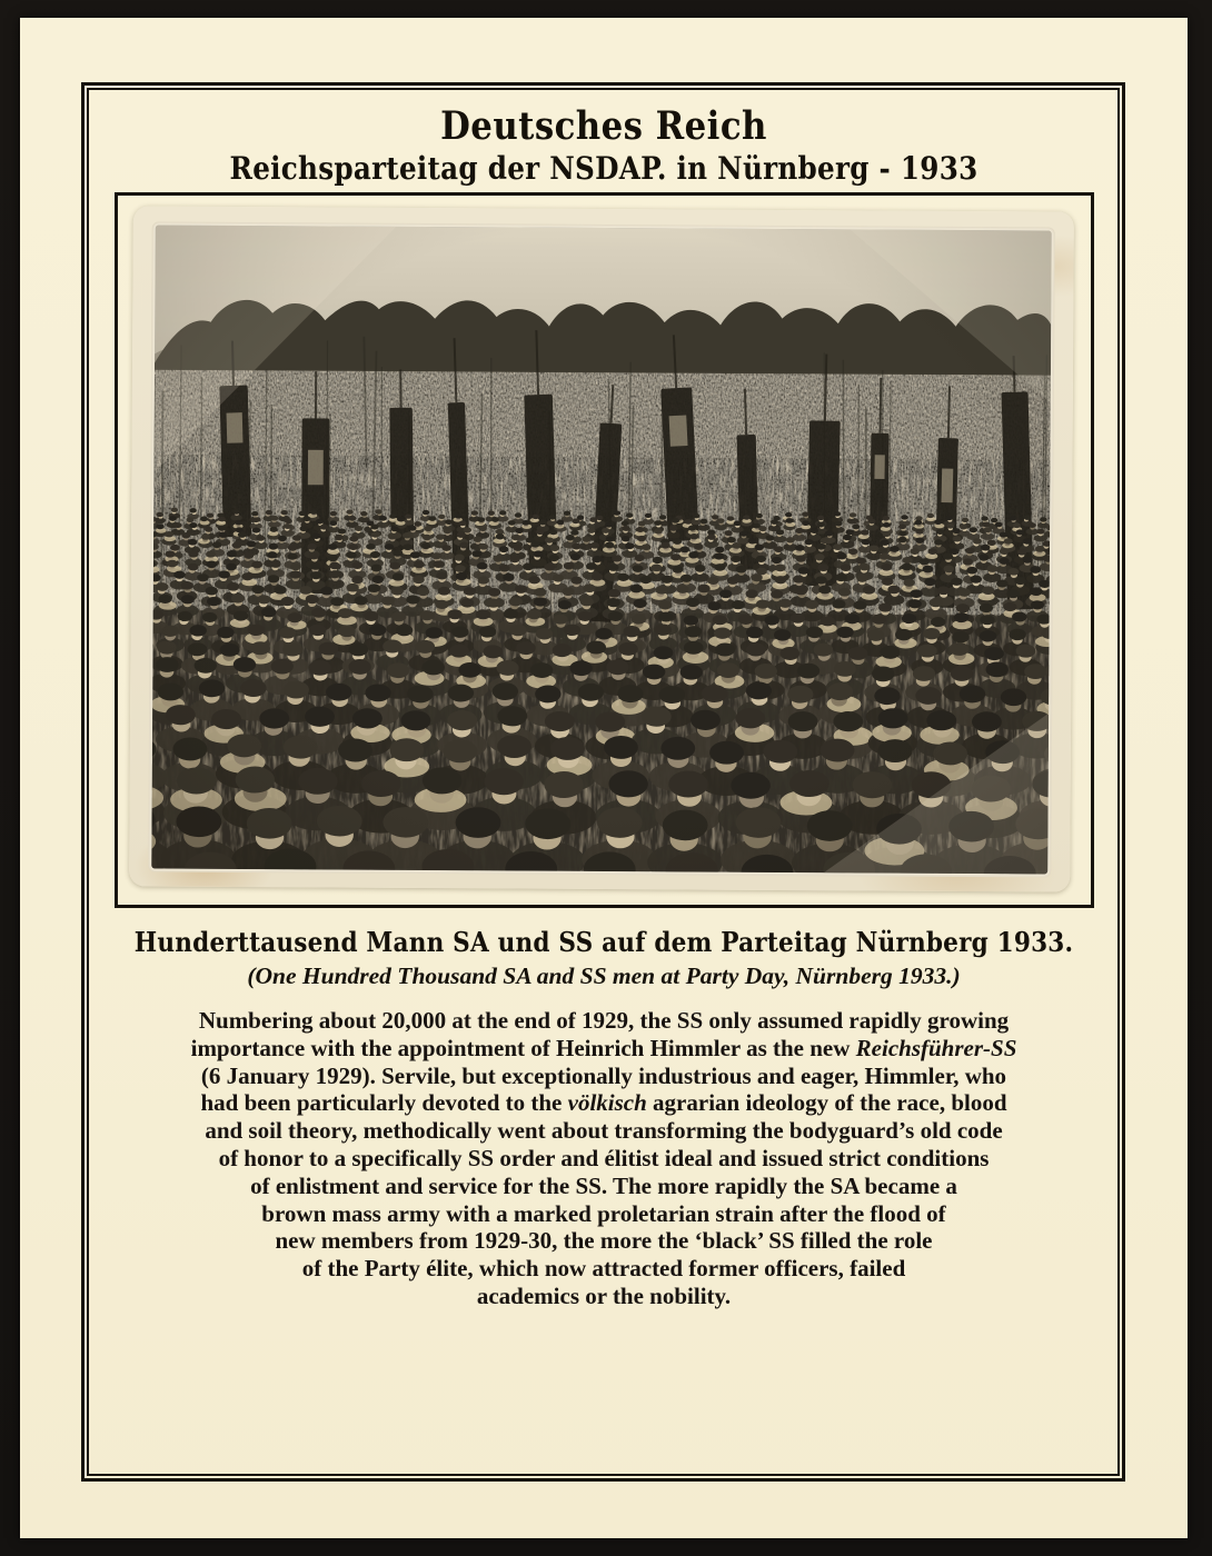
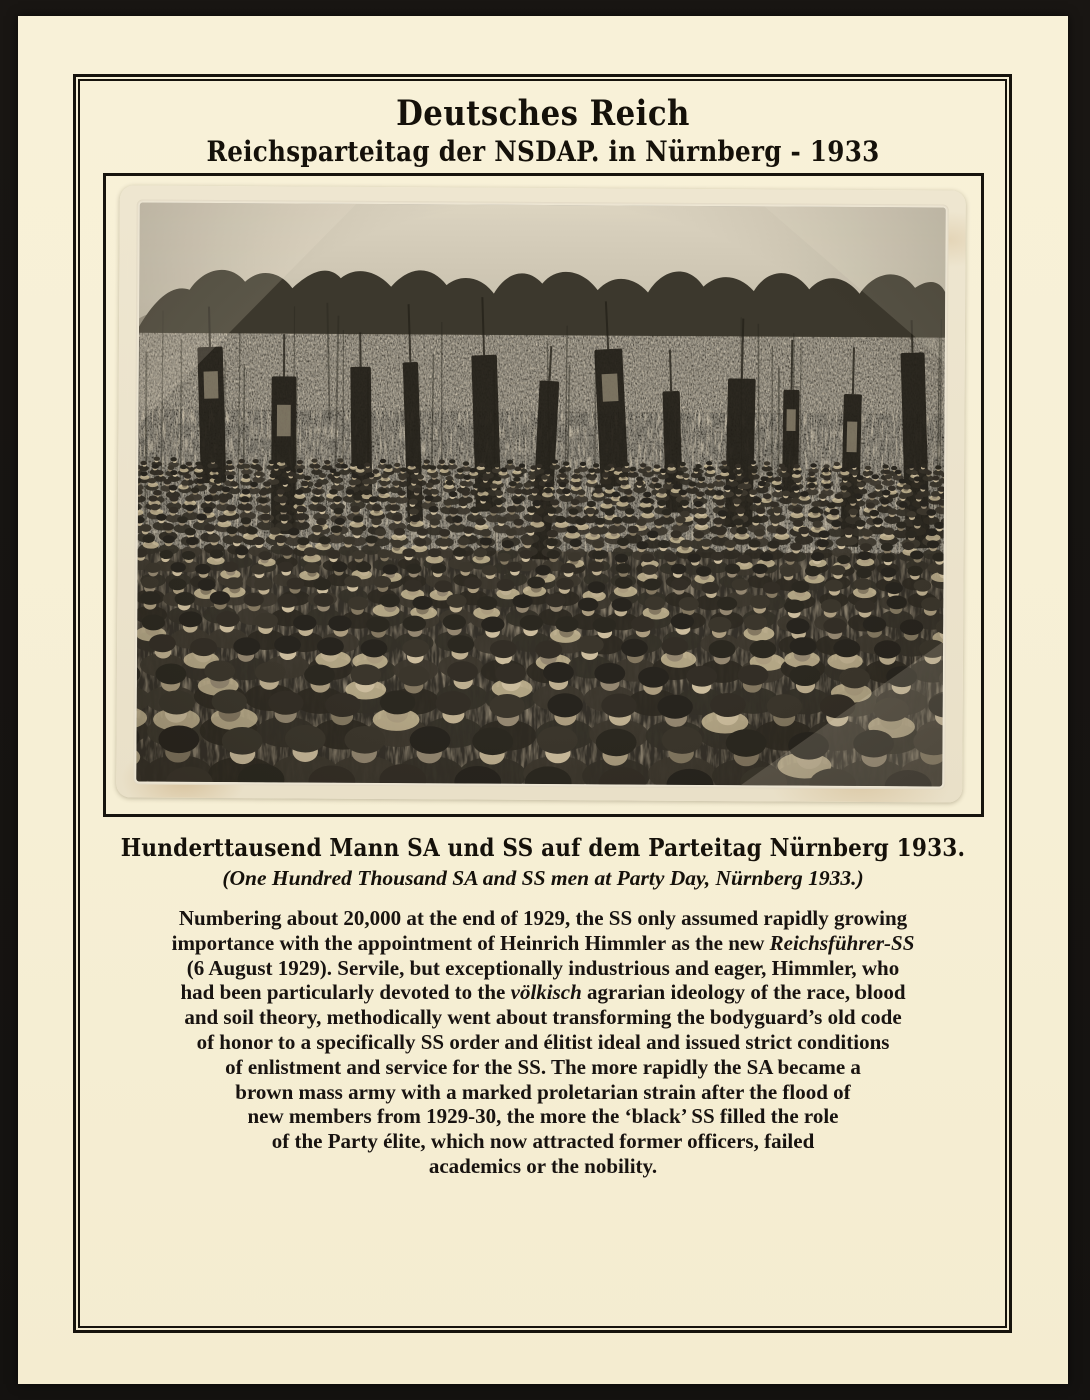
  Deutsches Reich
  Reichsparteitag der NSDAP. in Nürnberg - 1933
  Hunderttausend Mann SA und SS auf dem Parteitag Nürnberg 1933.
  (One Hundred Thousand SA and SS men at Party Day, Nürnberg 1933.)
  Numbering about 20,000 at the end of 1929, the SS only assumed rapidly growing
  importance with the appointment of Heinrich Himmler as the new Reichsführer-SS
- (6 January 1929). Servile, but exceptionally industrious and eager, Himmler, who
+ (6 August 1929). Servile, but exceptionally industrious and eager, Himmler, who
  had been particularly devoted to the völkisch agrarian ideology of the race, blood
  and soil theory, methodically went about transforming the bodyguard’s old code
  of honor to a specifically SS order and élitist ideal and issued strict conditions
  of enlistment and service for the SS. The more rapidly the SA became a
  brown mass army with a marked proletarian strain after the flood of
  new members from 1929-30, the more the ‘black’ SS filled the role
  of the Party élite, which now attracted former officers, failed
  academics or the nobility.
